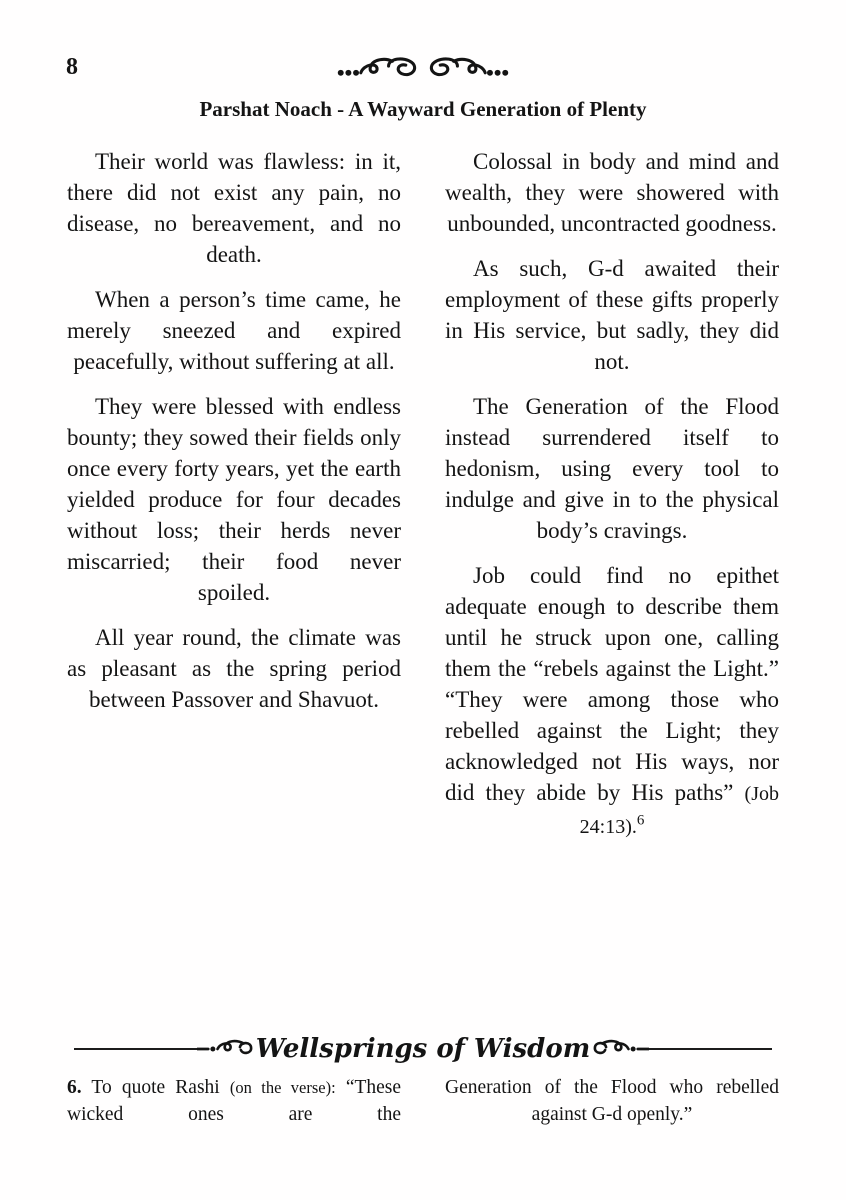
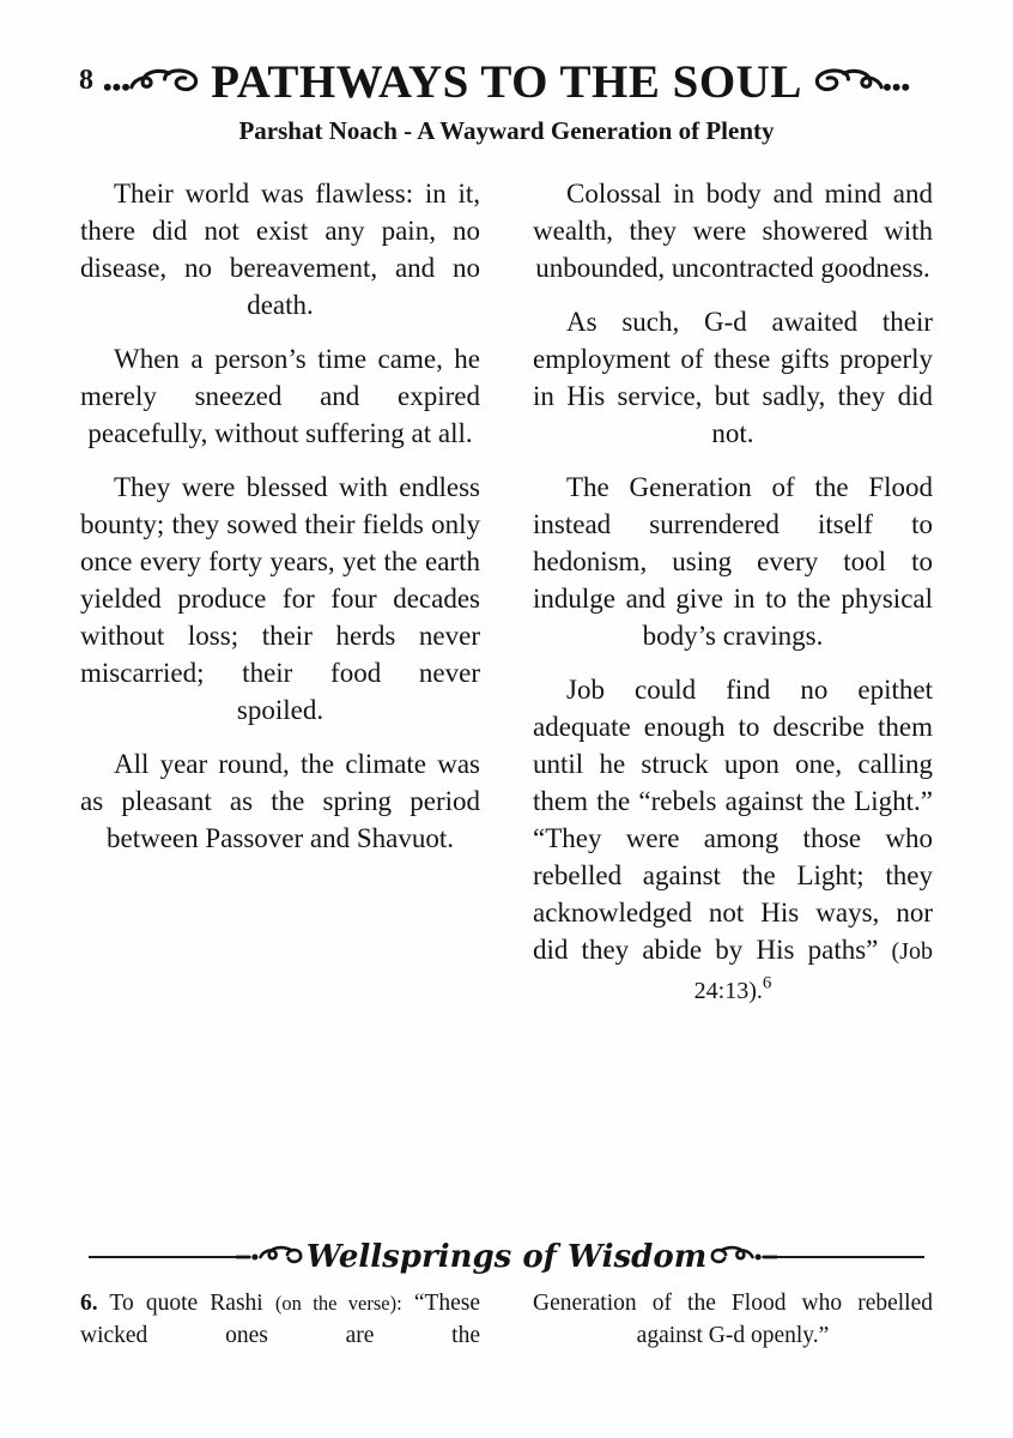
  8
+ PATHWAYS TO THE SOUL
  Parshat Noach - A Wayward Generation of Plenty
  Their world was flawless: in it, there did not exist any pain, no disease, no bereavement, and no death.
  When a person’s time came, he merely sneezed and expired peacefully, without suffering at all.
  They were blessed with endless bounty; they sowed their fields only once every forty years, yet the earth yielded produce for four decades without loss; their herds never miscarried; their food never spoiled.
  All year round, the climate was as pleasant as the spring period between Passover and Shavuot.
  Colossal in body and mind and wealth, they were showered with unbounded, uncontracted goodness.
  As such, G-d awaited their employment of these gifts properly in His service, but sadly, they did not.
  The Generation of the Flood instead surrendered itself to hedonism, using every tool to indulge and give in to the physical body’s cravings.
  Job could find no epithet adequate enough to describe them until he struck upon one, calling them the “rebels against the Light.” “They were among those who rebelled against the Light; they acknowledged not His ways, nor did they abide by His paths” (Job 24:13).6
  Wellsprings of Wisdom
  6. To quote Rashi (on the verse): “These wicked ones are the
  Generation of the Flood who rebelled against G-d openly.”
